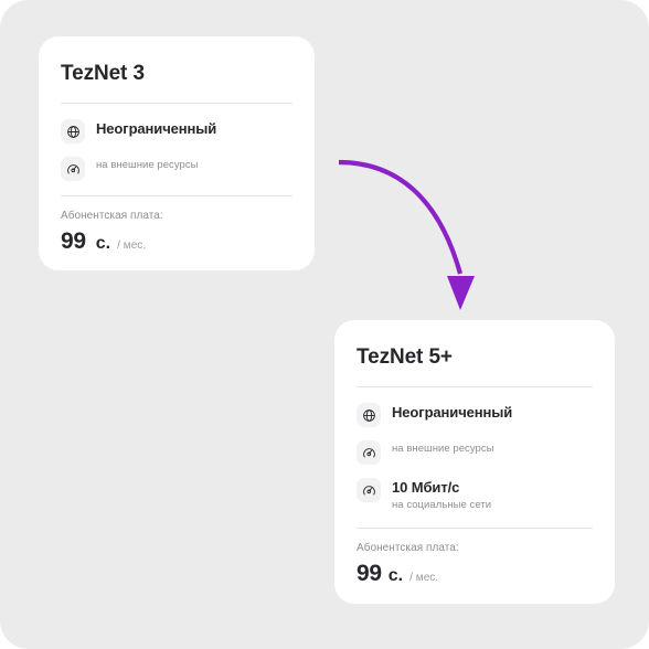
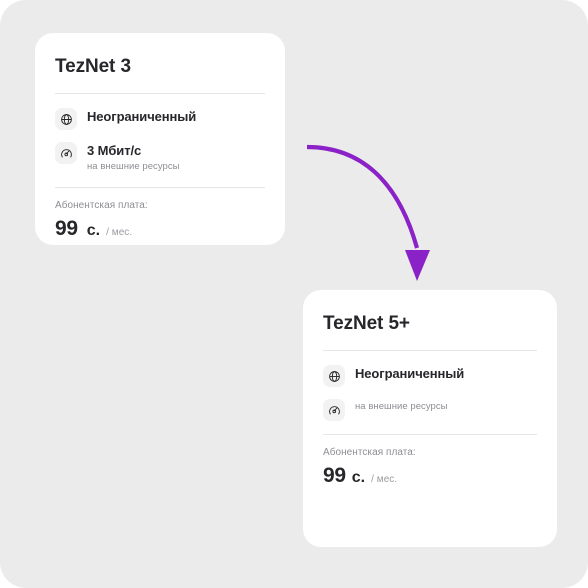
  TezNet 3
  Неограниченный
+ 3 Мбит/с
  на внешние ресурсы
  Абонентская плата:
  99
  с.
  / мес.
  TezNet 5+
  Неограниченный
  на внешние ресурсы
- 10 Мбит/с
- на социальные сети
  Абонентская плата:
  99
  с.
  / мес.
